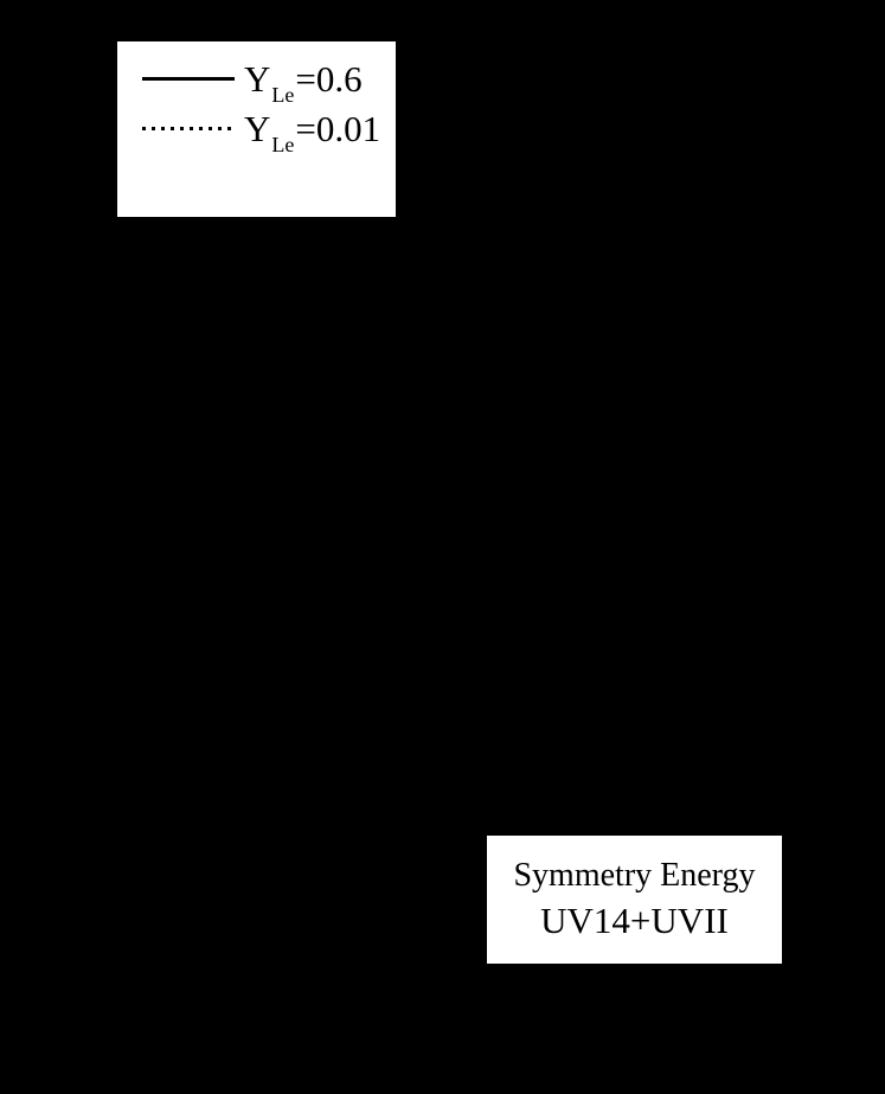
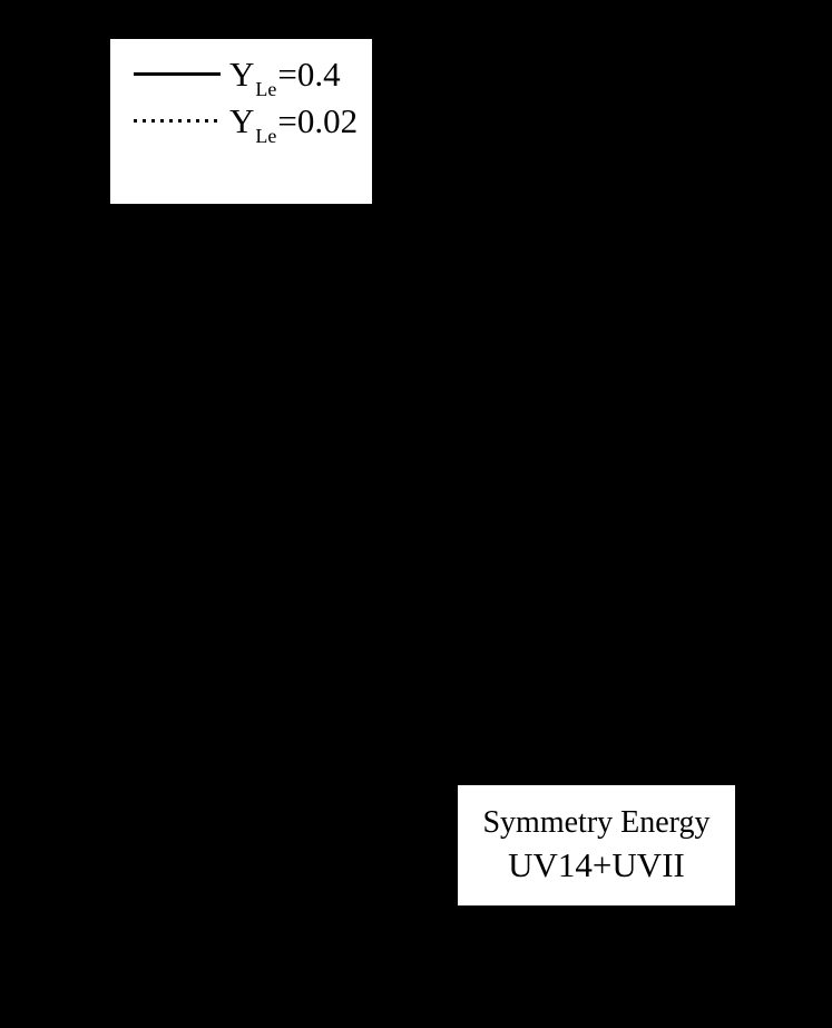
- YLe=0.6
+ YLe=0.4
- YLe=0.01
+ YLe=0.02
  Symmetry Energy
  UV14+UVII
